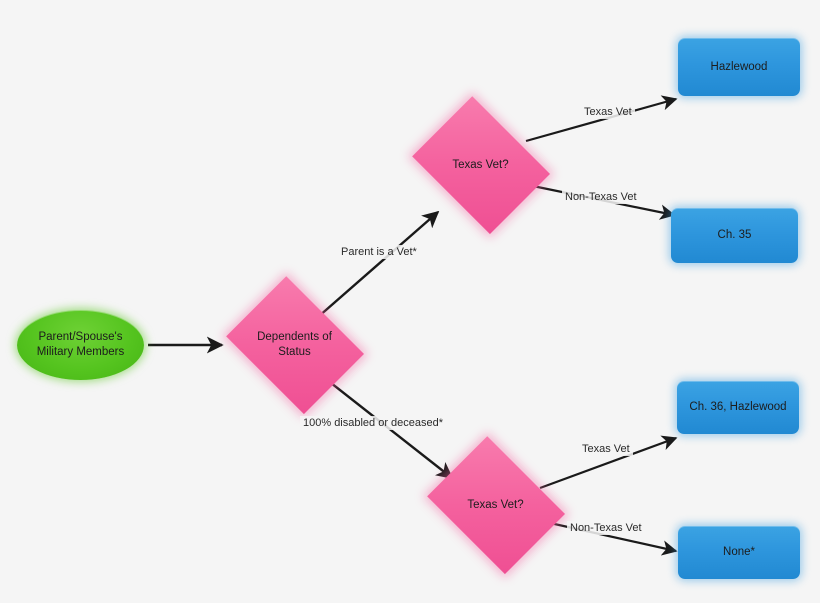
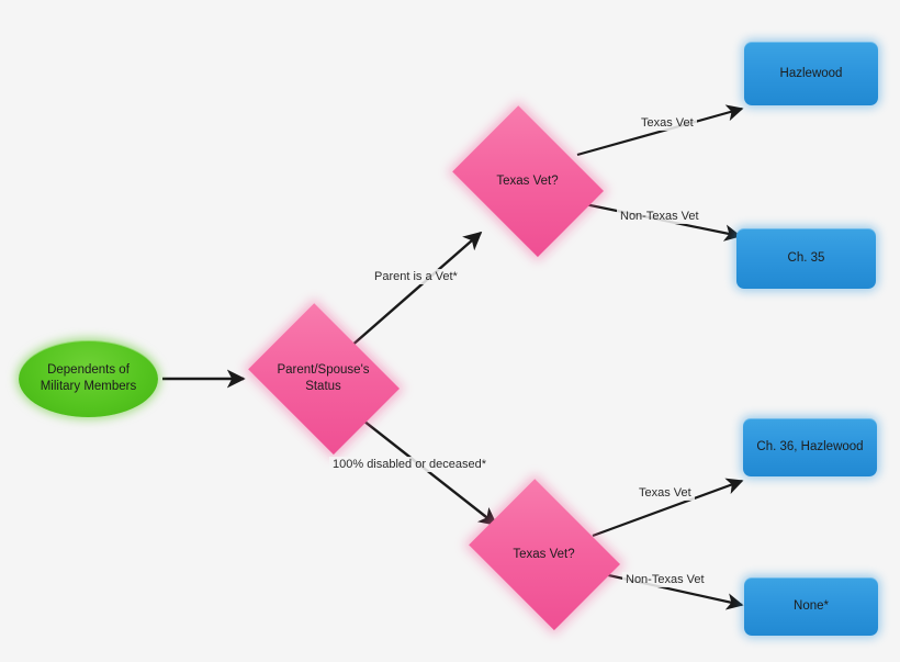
- Parent/Spouse's
+ Dependents of
  Military Members
- Dependents of
+ Parent/Spouse's
  Status
  Texas Vet?
  Texas Vet?
  Hazlewood
  Ch. 35
  Ch. 36, Hazlewood
  None*
  Parent is a Vet*
  100% disabled or deceased*
  Texas Vet
  Non-Texas Vet
  Texas Vet
  Non-Texas Vet
